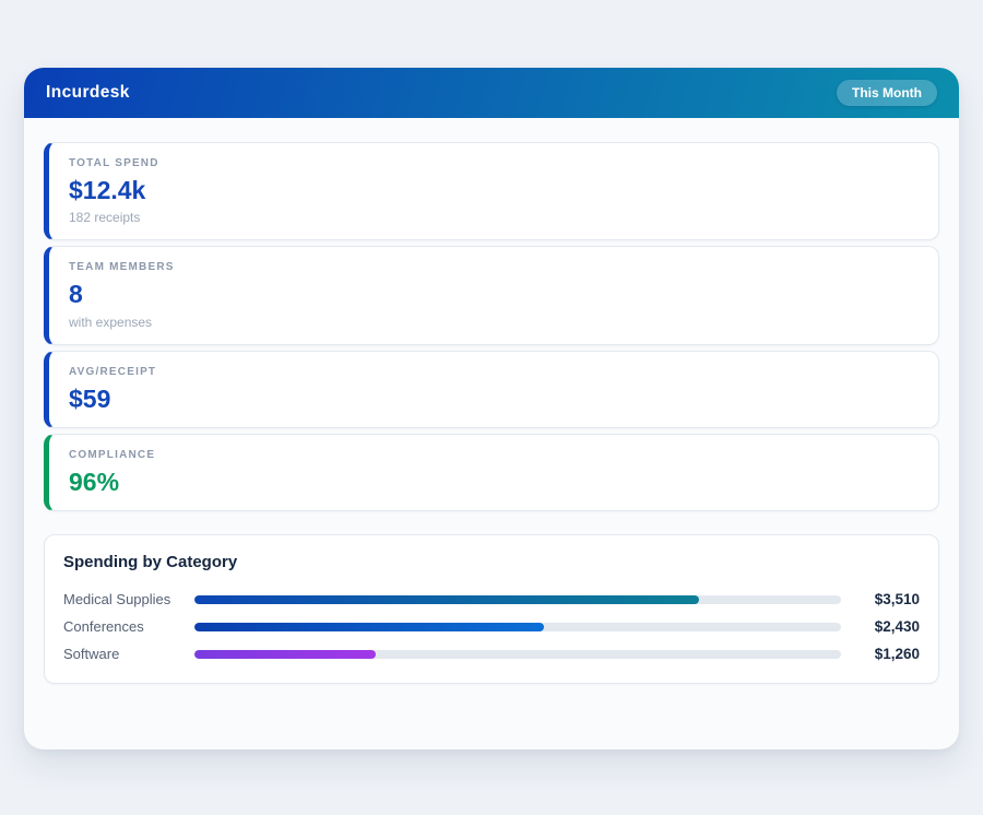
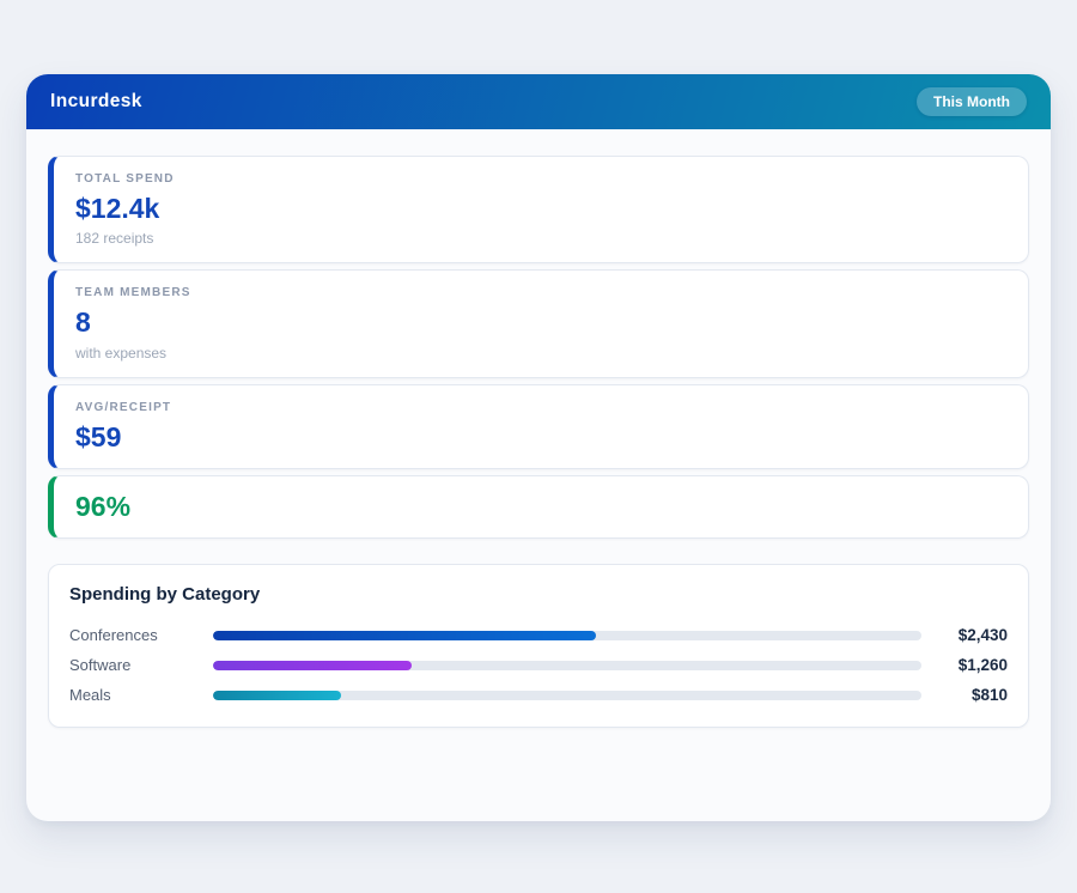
  Incurdesk
  This Month
  TOTAL SPEND
  $12.4k
  182 receipts
  TEAM MEMBERS
  8
  with expenses
  AVG/RECEIPT
  $59
- COMPLIANCE
  96%
  Spending by Category
- Medical Supplies
- $3,510
  Conferences
  $2,430
  Software
  $1,260
+ Meals
+ $810
